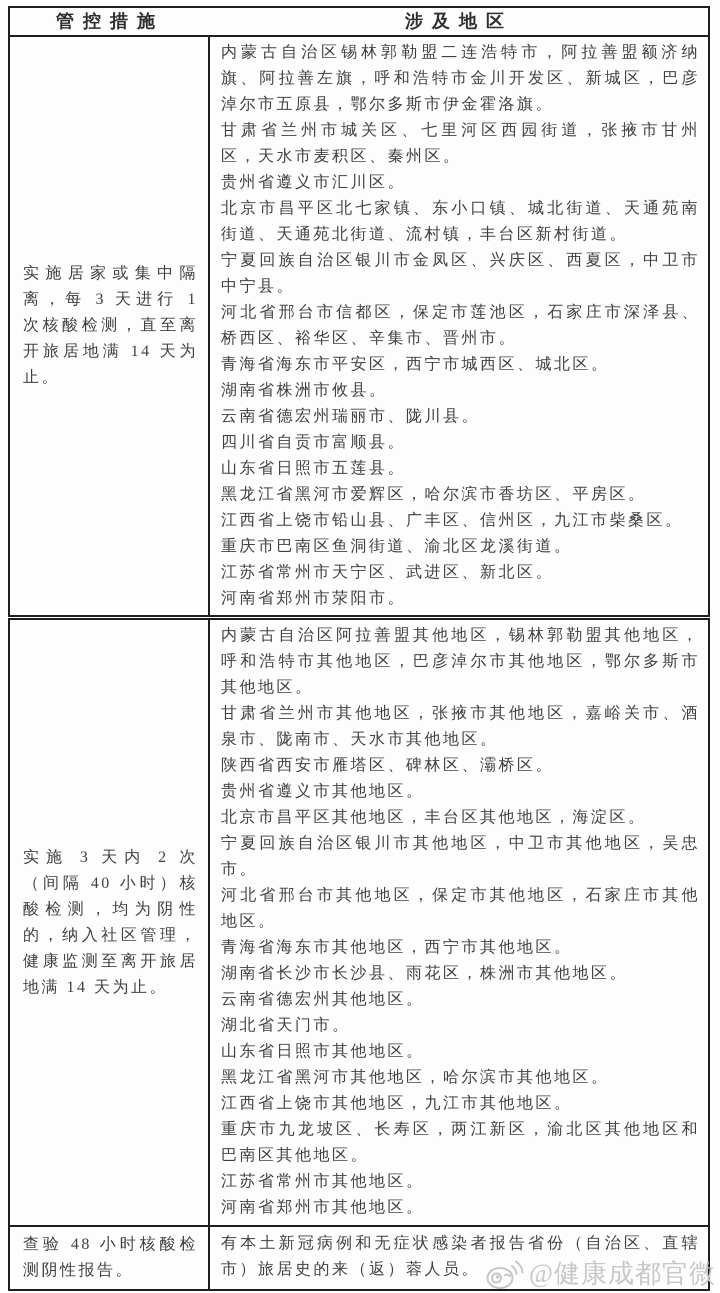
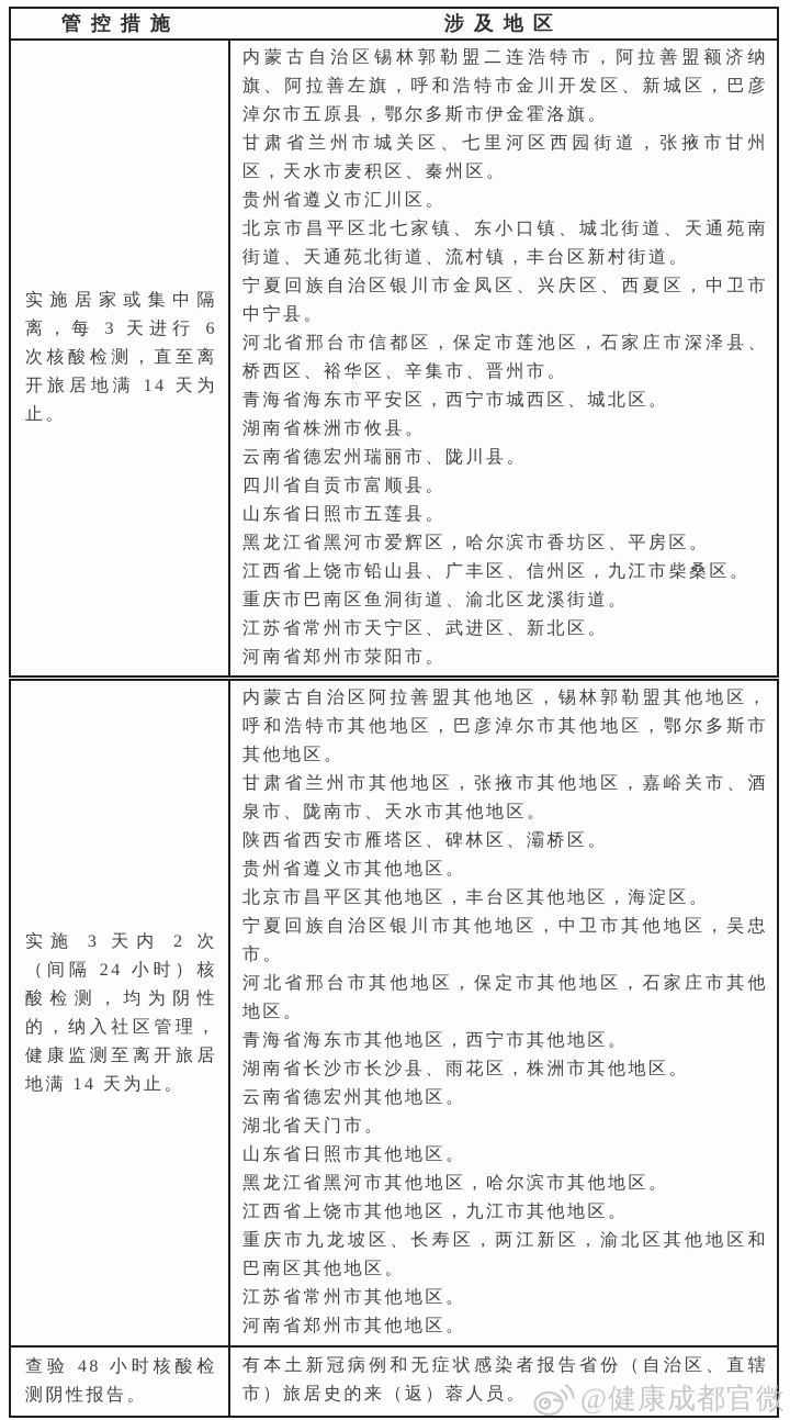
  管控措施
  涉及地区
- 实施居家或集中隔离，每 3 天进行 1 次核酸检测，直至离开旅居地满 14 天为止。
+ 实施居家或集中隔离，每 3 天进行 6 次核酸检测，直至离开旅居地满 14 天为止。
  内蒙古自治区锡林郭勒盟二连浩特市，阿拉善盟额济纳旗、阿拉善左旗，呼和浩特市金川开发区、新城区，巴彦淖尔市五原县，鄂尔多斯市伊金霍洛旗。
  甘肃省兰州市城关区、七里河区西园街道，张掖市甘州区，天水市麦积区、秦州区。
  贵州省遵义市汇川区。
  北京市昌平区北七家镇、东小口镇、城北街道、天通苑南街道、天通苑北街道、流村镇，丰台区新村街道。
  宁夏回族自治区银川市金凤区、兴庆区、西夏区，中卫市中宁县。
  河北省邢台市信都区，保定市莲池区，石家庄市深泽县、桥西区、裕华区、辛集市、晋州市。
  青海省海东市平安区，西宁市城西区、城北区。
  湖南省株洲市攸县。
  云南省德宏州瑞丽市、陇川县。
  四川省自贡市富顺县。
  山东省日照市五莲县。
  黑龙江省黑河市爱辉区，哈尔滨市香坊区、平房区。
  江西省上饶市铅山县、广丰区、信州区，九江市柴桑区。
  重庆市巴南区鱼洞街道、渝北区龙溪街道。
  江苏省常州市天宁区、武进区、新北区。
  河南省郑州市荥阳市。
- 实施 3 天内 2 次（间隔 40 小时）核酸检测，均为阴性的，纳入社区管理，健康监测至离开旅居地满 14 天为止。
+ 实施 3 天内 2 次（间隔 24 小时）核酸检测，均为阴性的，纳入社区管理，健康监测至离开旅居地满 14 天为止。
  内蒙古自治区阿拉善盟其他地区，锡林郭勒盟其他地区，呼和浩特市其他地区，巴彦淖尔市其他地区，鄂尔多斯市其他地区。
  甘肃省兰州市其他地区，张掖市其他地区，嘉峪关市、酒泉市、陇南市、天水市其他地区。
  陕西省西安市雁塔区、碑林区、灞桥区。
  贵州省遵义市其他地区。
  北京市昌平区其他地区，丰台区其他地区，海淀区。
  宁夏回族自治区银川市其他地区，中卫市其他地区，吴忠市。
  河北省邢台市其他地区，保定市其他地区，石家庄市其他地区。
  青海省海东市其他地区，西宁市其他地区。
  湖南省长沙市长沙县、雨花区，株洲市其他地区。
  云南省德宏州其他地区。
  湖北省天门市。
  山东省日照市其他地区。
  黑龙江省黑河市其他地区，哈尔滨市其他地区。
  江西省上饶市其他地区，九江市其他地区。
  重庆市九龙坡区、长寿区，两江新区，渝北区其他地区和巴南区其他地区。
  江苏省常州市其他地区。
  河南省郑州市其他地区。
  查验 48 小时核酸检测阴性报告。
  有本土新冠病例和无症状感染者报告省份（自治区、直辖市）旅居史的来（返）蓉人员。
  @健康成都官微
